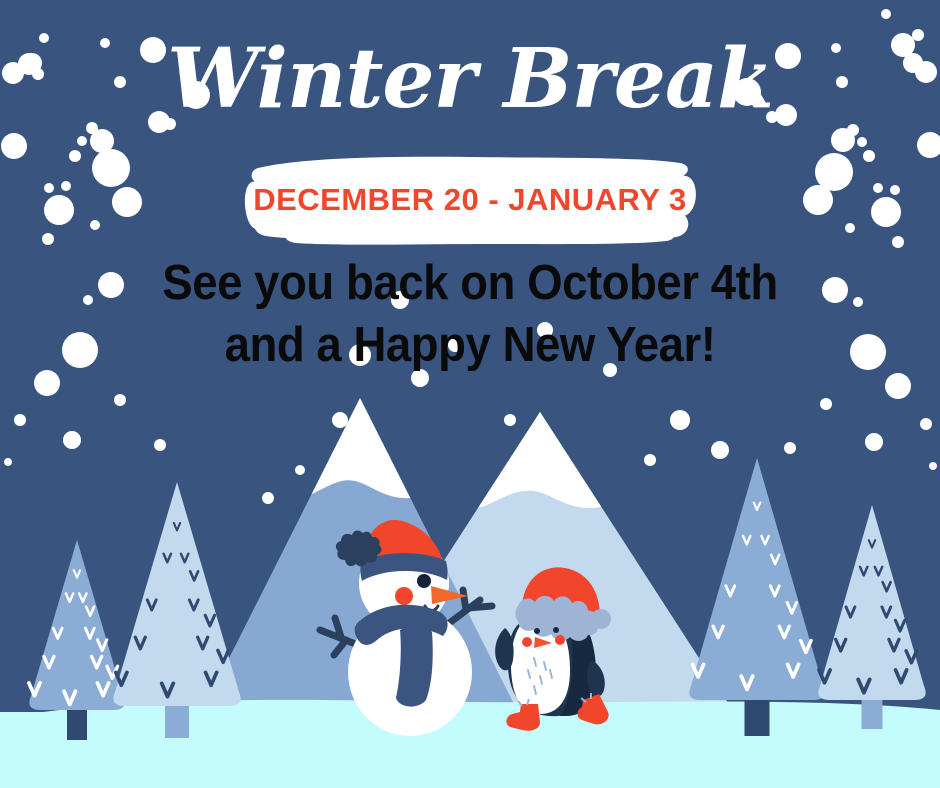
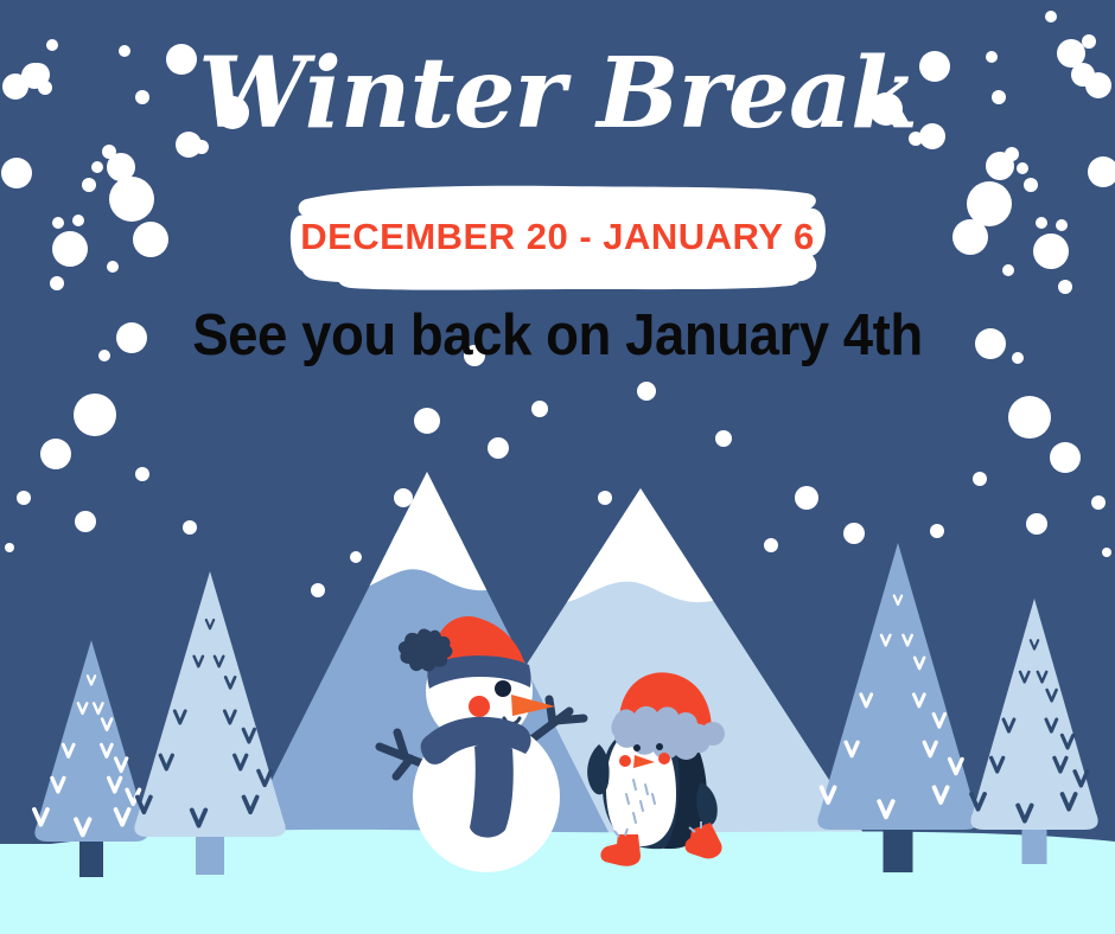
  Winter Break
- DECEMBER 20 - JANUARY 3
+ DECEMBER 20 - JANUARY 6
- See you back on October 4th
+ See you back on January 4th
- and a Happy New Year!
